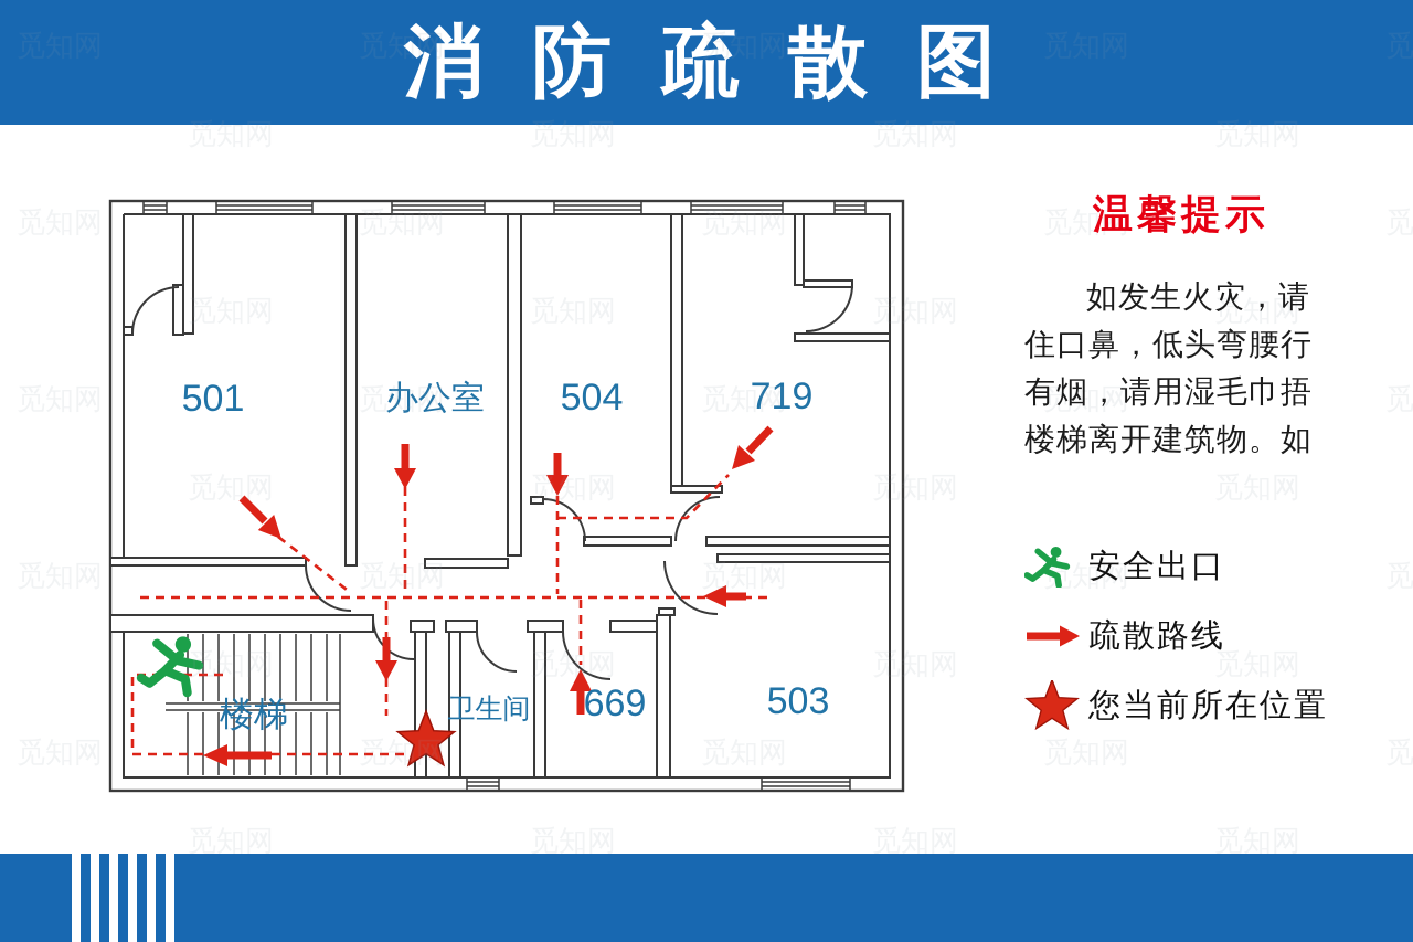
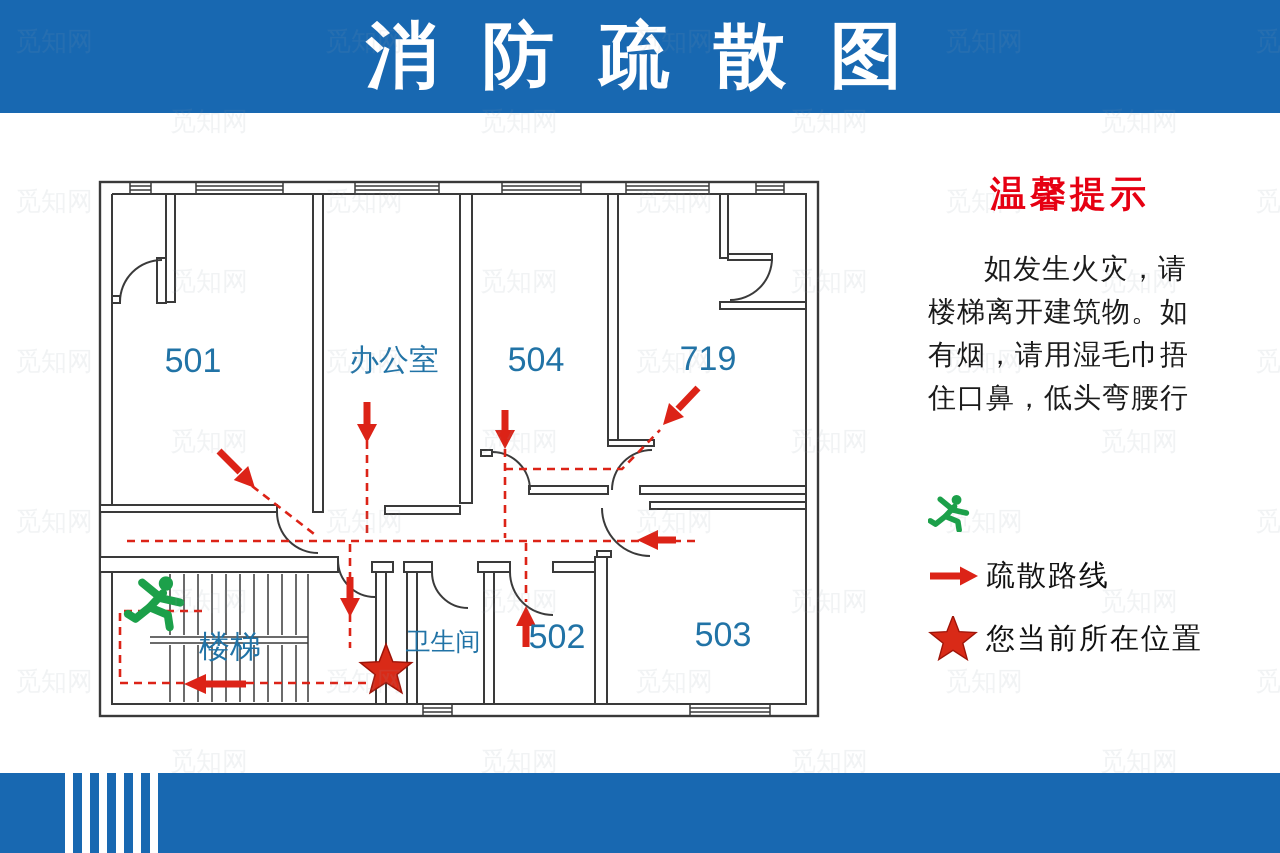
  消 防 疏 散 图
  501
  办公室
  504
  719
  楼梯
  卫生间
- 669
+ 502
  503
  温馨提示
  如发生火灾，请
- 住口鼻，低头弯腰行
+ 楼梯离开建筑物。如
  有烟，请用湿毛巾捂
- 楼梯离开建筑物。如
+ 住口鼻，低头弯腰行
- 安全出口
  疏散路线
  您当前所在位置
